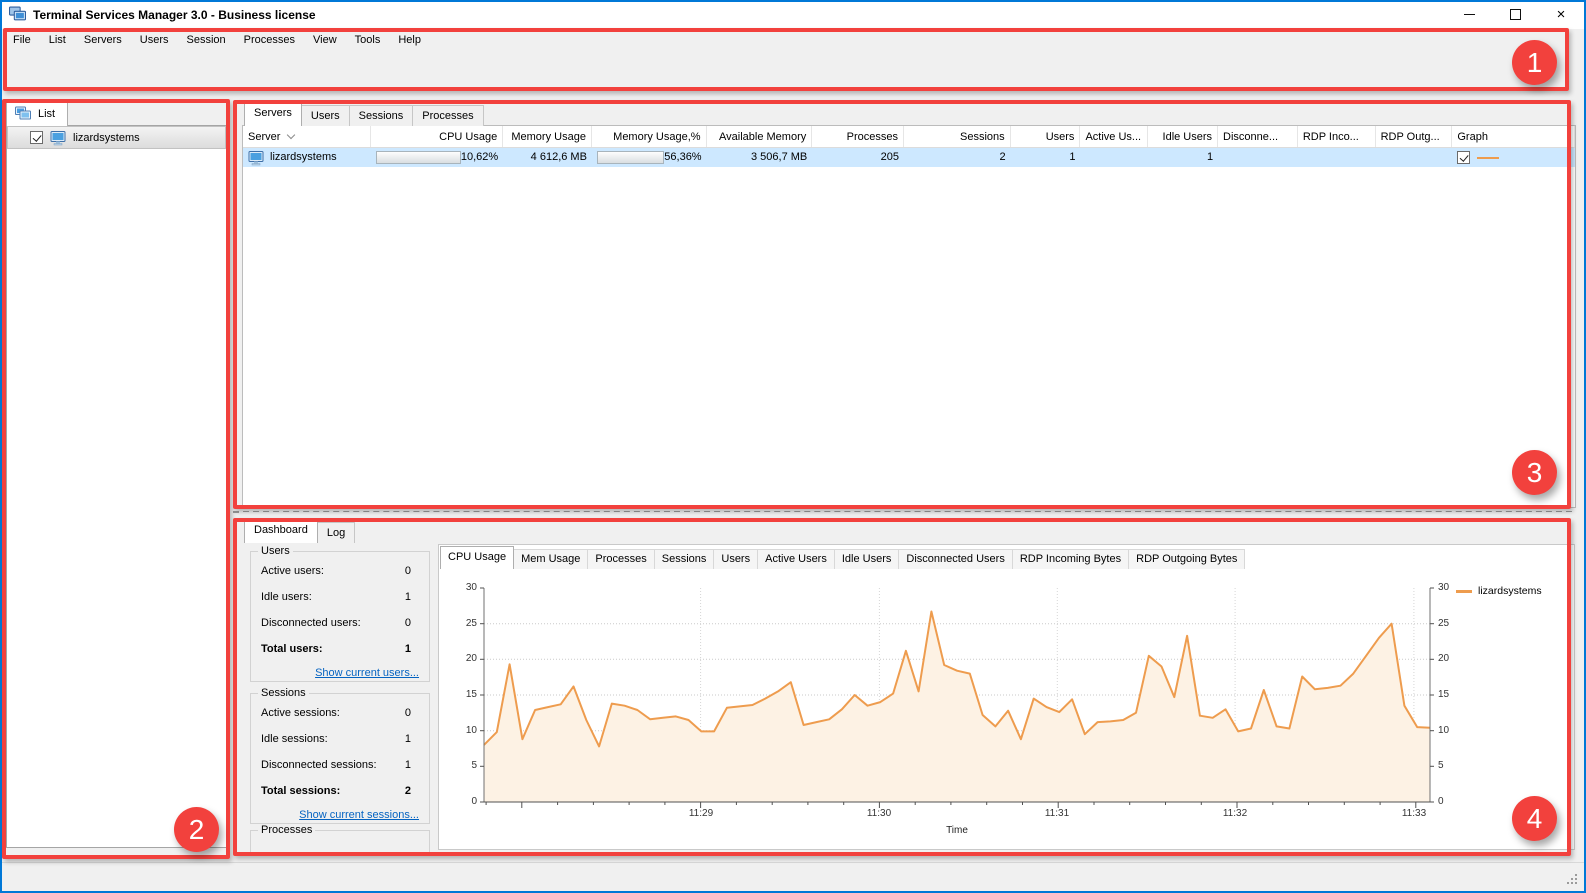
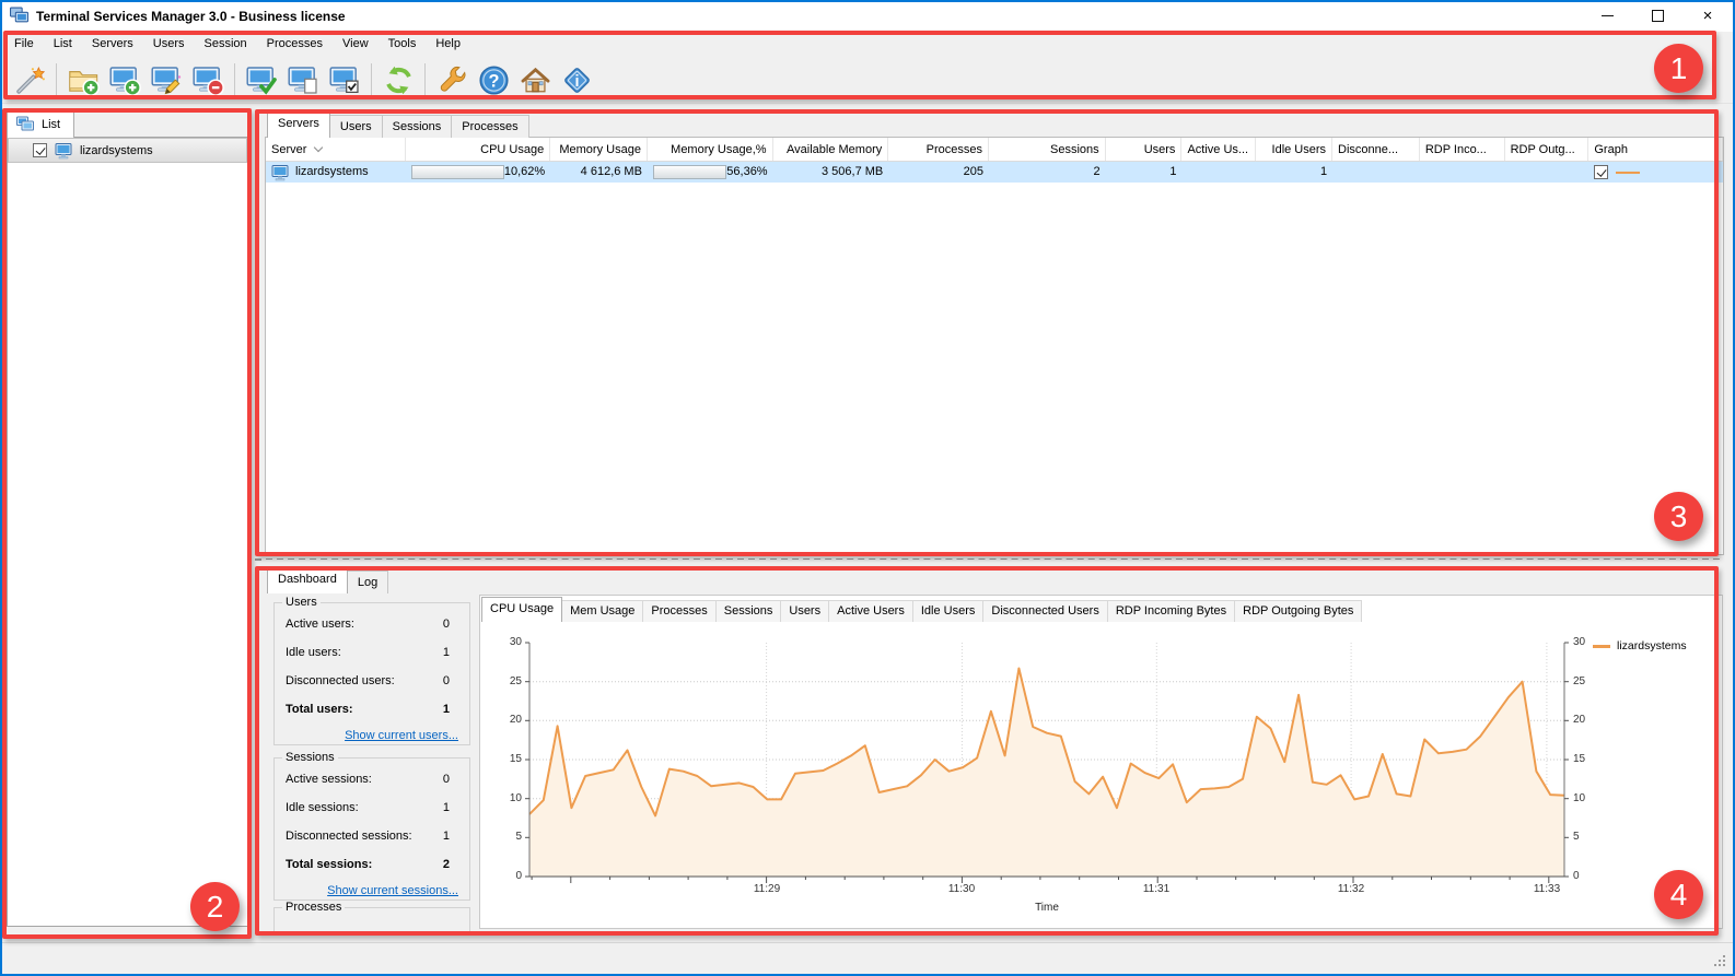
  Terminal Services Manager 3.0 - Business license
  ×
  File
  List
  Servers
  Users
  Session
  Processes
  View
  Tools
  Help
+ ?
+ i
  List
  lizardsystems
  Servers
  Users
  Sessions
  Processes
  Server
  CPU Usage
  Memory Usage
  Memory Usage,%
  Available Memory
  Processes
  Sessions
  Users
  Active Us...
  Idle Users
  Disconne...
  RDP Inco...
  RDP Outg...
  Graph
  lizardsystems
  10,62%
  4 612,6 MB
  56,36%
  3 506,7 MB
  205
  2
  1
  1
  Dashboard
  Log
  Users
  Active users:
  0
  Idle users:
  1
  Disconnected users:
  0
  Total users:
  1
  Show current users...
  Sessions
  Active sessions:
  0
  Idle sessions:
  1
  Disconnected sessions:
  1
  Total sessions:
  2
  Show current sessions...
  Processes
  CPU Usage
  Mem Usage
  Processes
  Sessions
  Users
  Active Users
  Idle Users
  Disconnected Users
  RDP Incoming Bytes
  RDP Outgoing Bytes
  lizardsystems
  Time
  0
  0
  5
  5
  10
  10
  15
  15
  20
  20
  25
  25
  30
  30
  11:29
  11:30
  11:31
  11:32
  11:33
  1
  2
  3
  4
